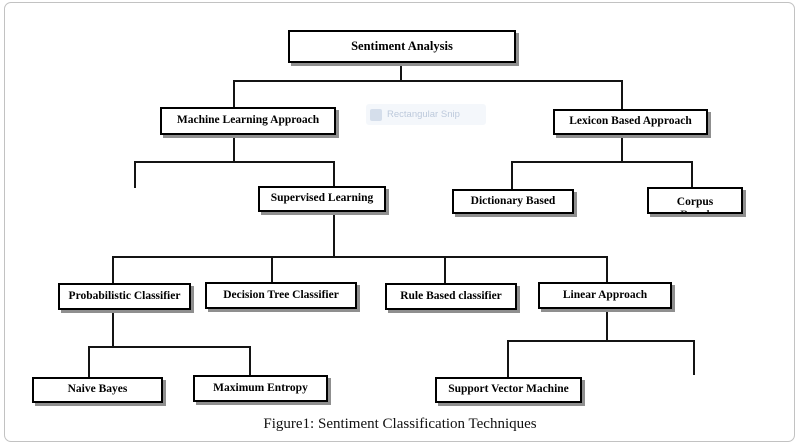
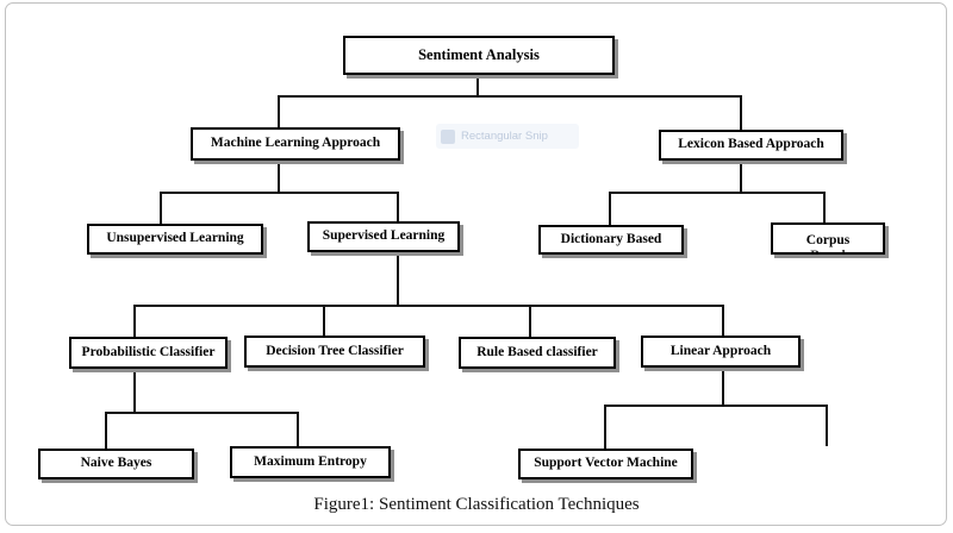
  Rectangular Snip
  Sentiment Analysis
  Machine Learning Approach
  Lexicon Based Approach
+ Unsupervised Learning
  Supervised Learning
  Dictionary Based
  Corpus
  Probabilistic Classifier
  Decision Tree Classifier
  Rule Based classifier
  Linear Approach
  Naive Bayes
  Maximum Entropy
  Support Vector Machine
  Figure1: Sentiment Classification Techniques
